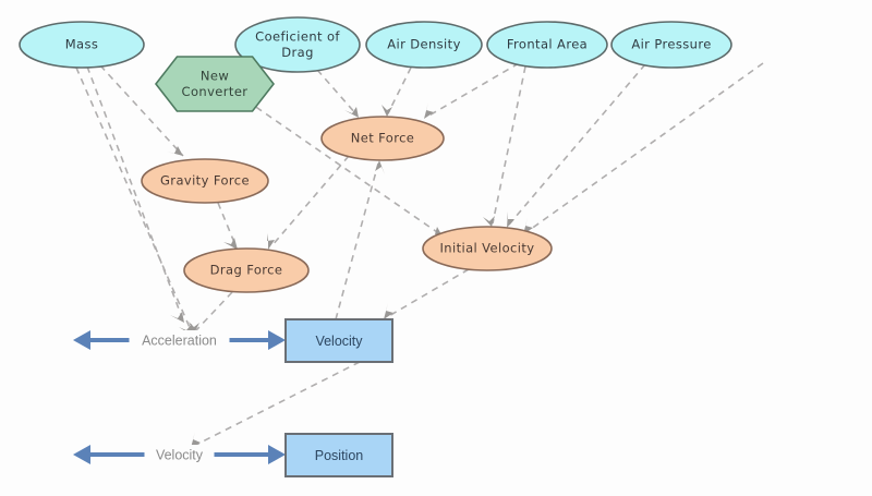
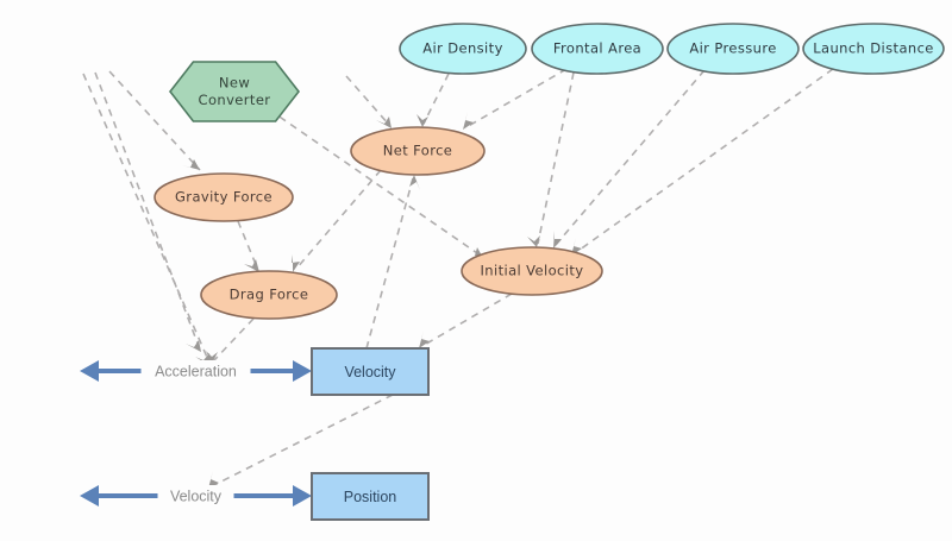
  Acceleration
  Velocity
- Mass
- Coeficient of
- Drag
  Air Density
  Frontal Area
  Air Pressure
+ Launch Distance
  New
  Converter
  Net Force
  Gravity Force
  Drag Force
  Initial Velocity
  Velocity
  Position
